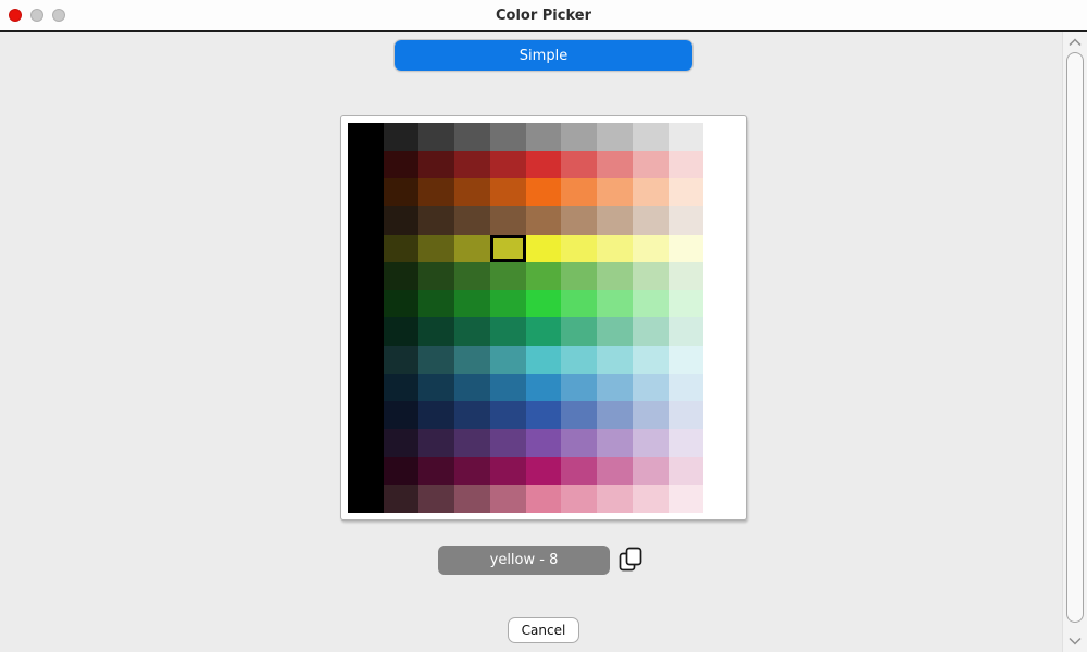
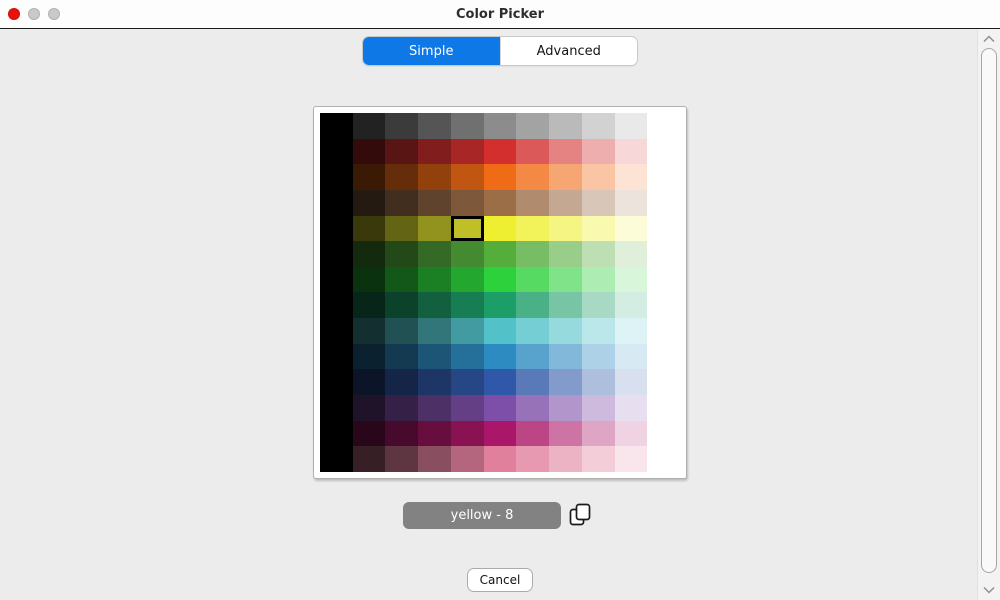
  Color Picker
  Simple
+ Advanced
  yellow - 8
  Cancel
